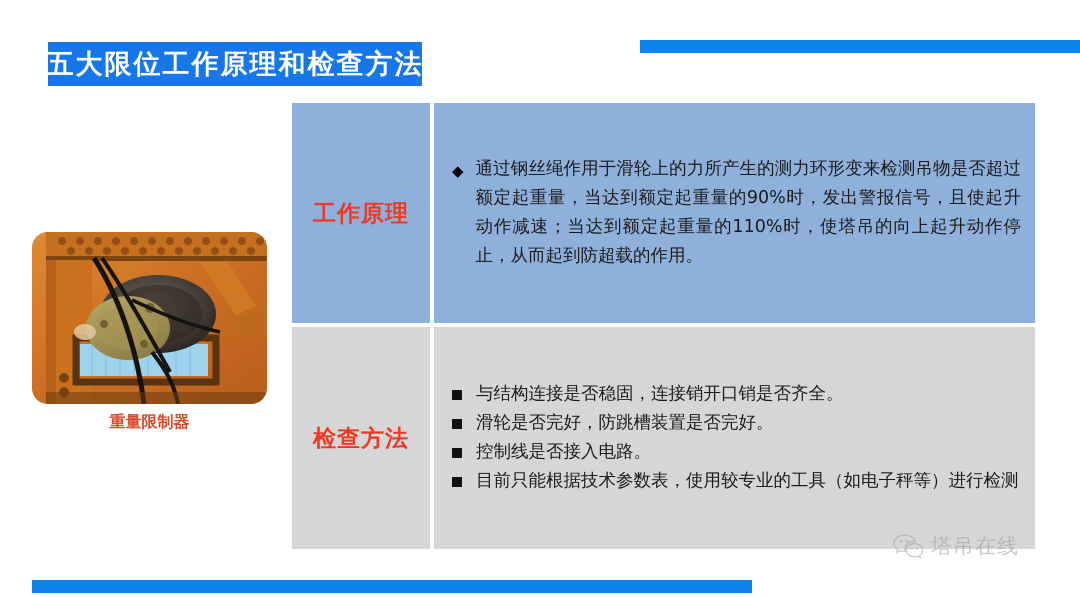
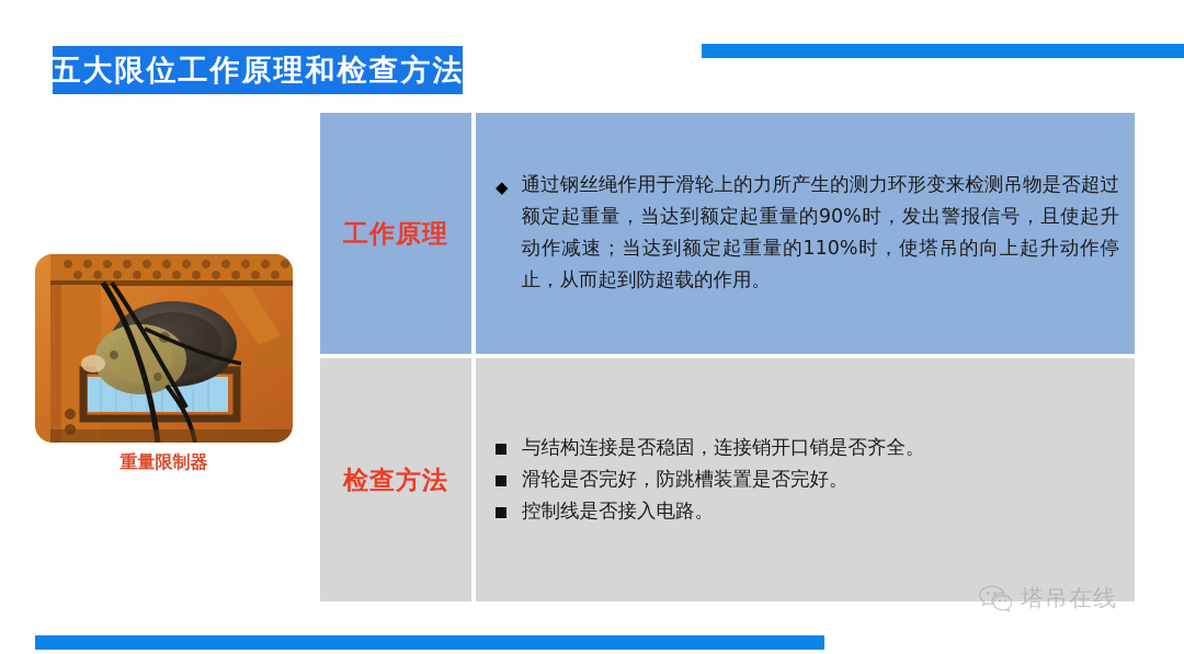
  五大限位工作原理和检查方法
  重量限制器
  工作原理
  ◆
  通过钢丝绳作用于滑轮上的力所产生的测力环形变来检测吊物是否超过额定起重量，当达到额定起重量的90%时，发出警报信号，且使起升动作减速；当达到额定起重量的110%时，使塔吊的向上起升动作停止，从而起到防超载的作用。
  检查方法
  与结构连接是否稳固，连接销开口销是否齐全。
  滑轮是否完好，防跳槽装置是否完好。
  控制线是否接入电路。
- 目前只能根据技术参数表，使用较专业的工具（如电子秤等）进行检测
  塔吊在线
